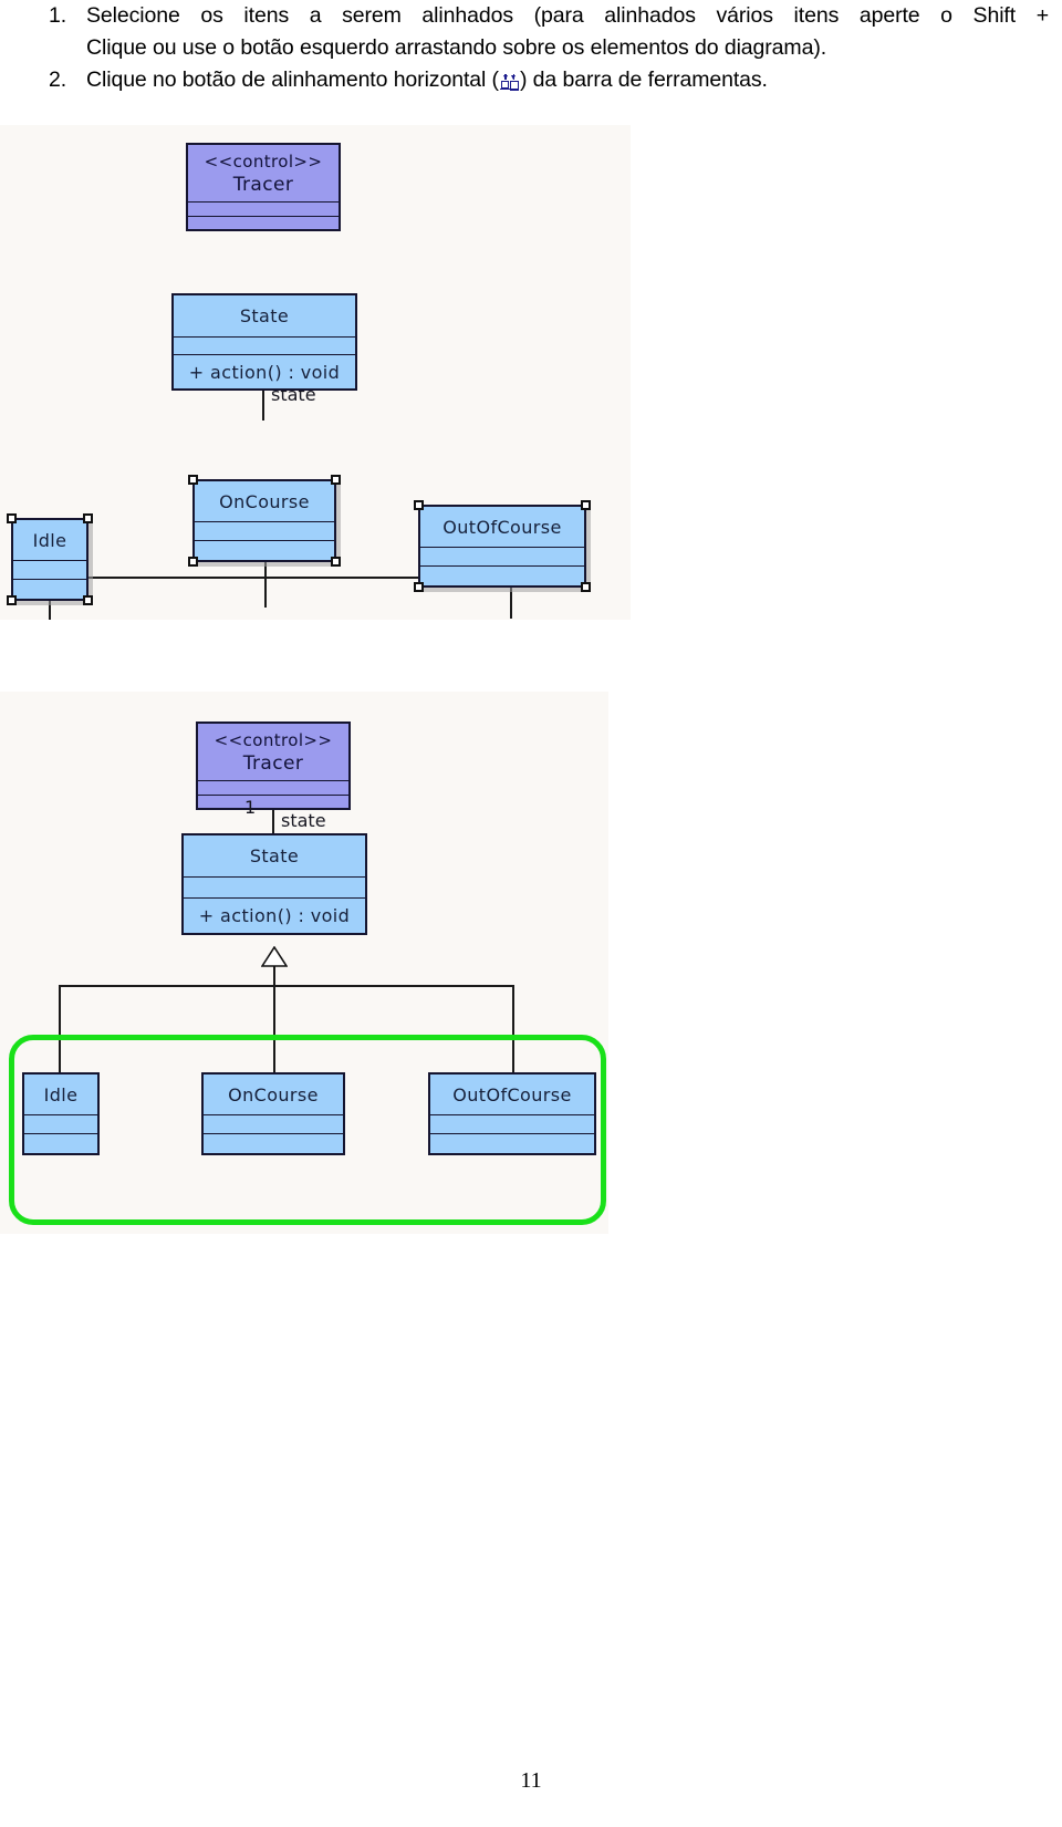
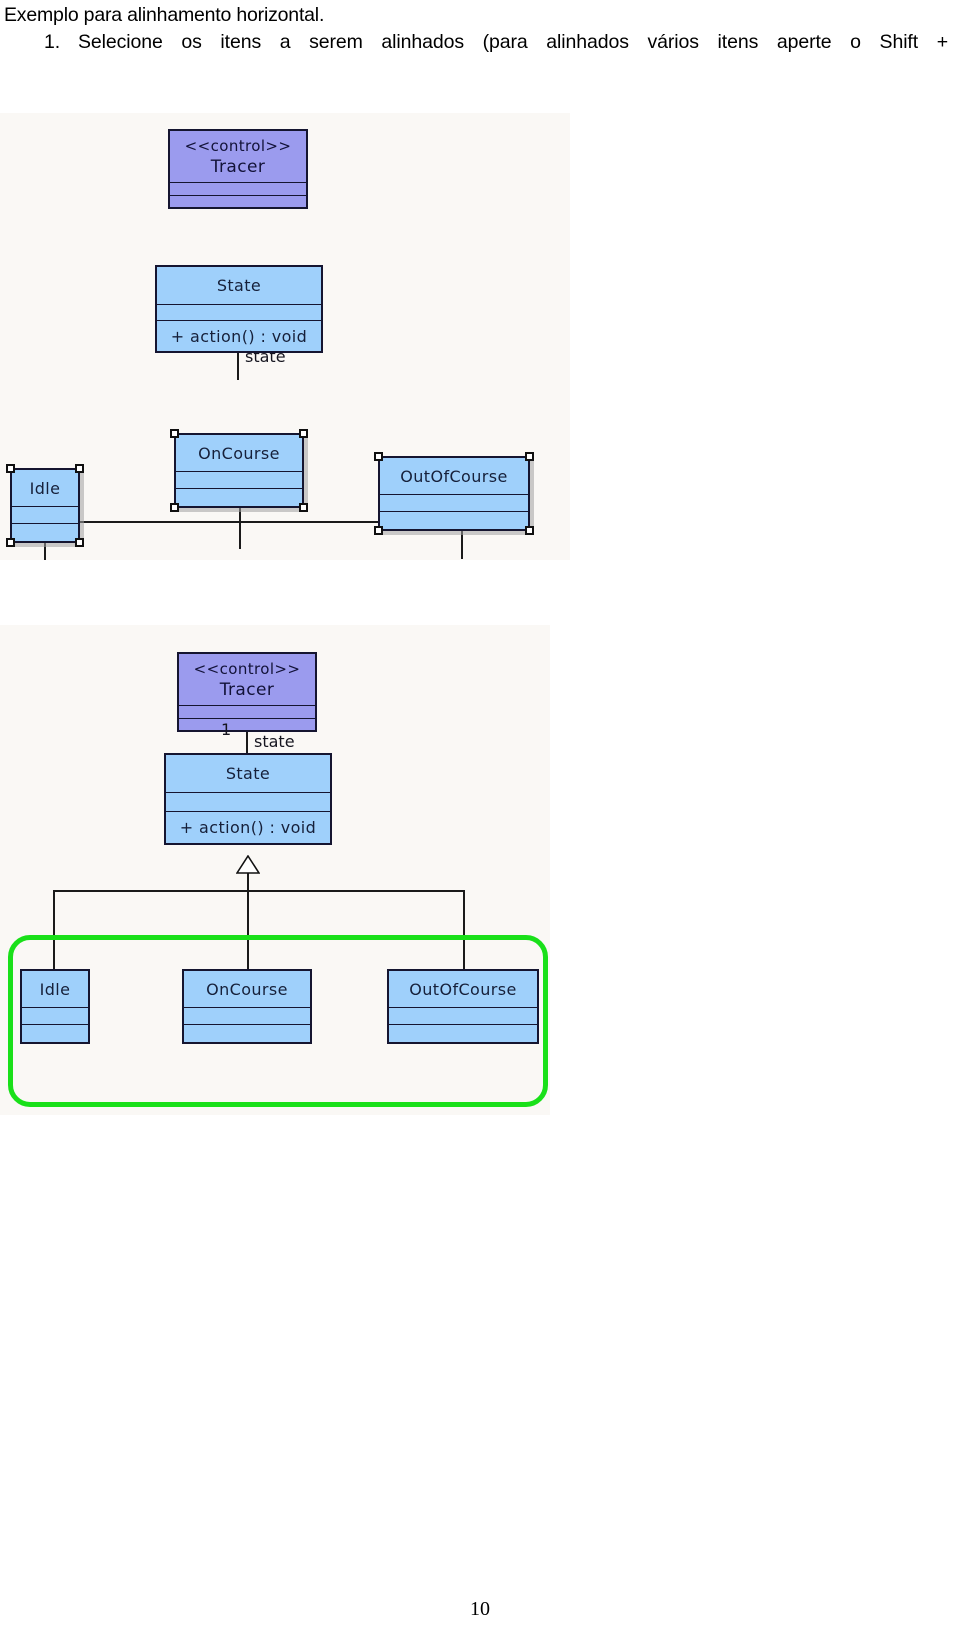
+ Exemplo para alinhamento horizontal.
  1.
  Selecione os itens a serem alinhados (para alinhados vários itens aperte o Shift +
- Clique ou use o botão esquerdo arrastando sobre os elementos do diagrama).
- 2.
- Clique no botão de alinhamento horizontal ( ) da barra de ferramentas.
  <<control>>
  Tracer
  state
  State
  + action() : void
  Idle
  OnCourse
  OutOfCourse
  <<control>>
  Tracer
  1
  state
  State
  + action() : void
  Idle
  OnCourse
  OutOfCourse
- 11
+ 10
